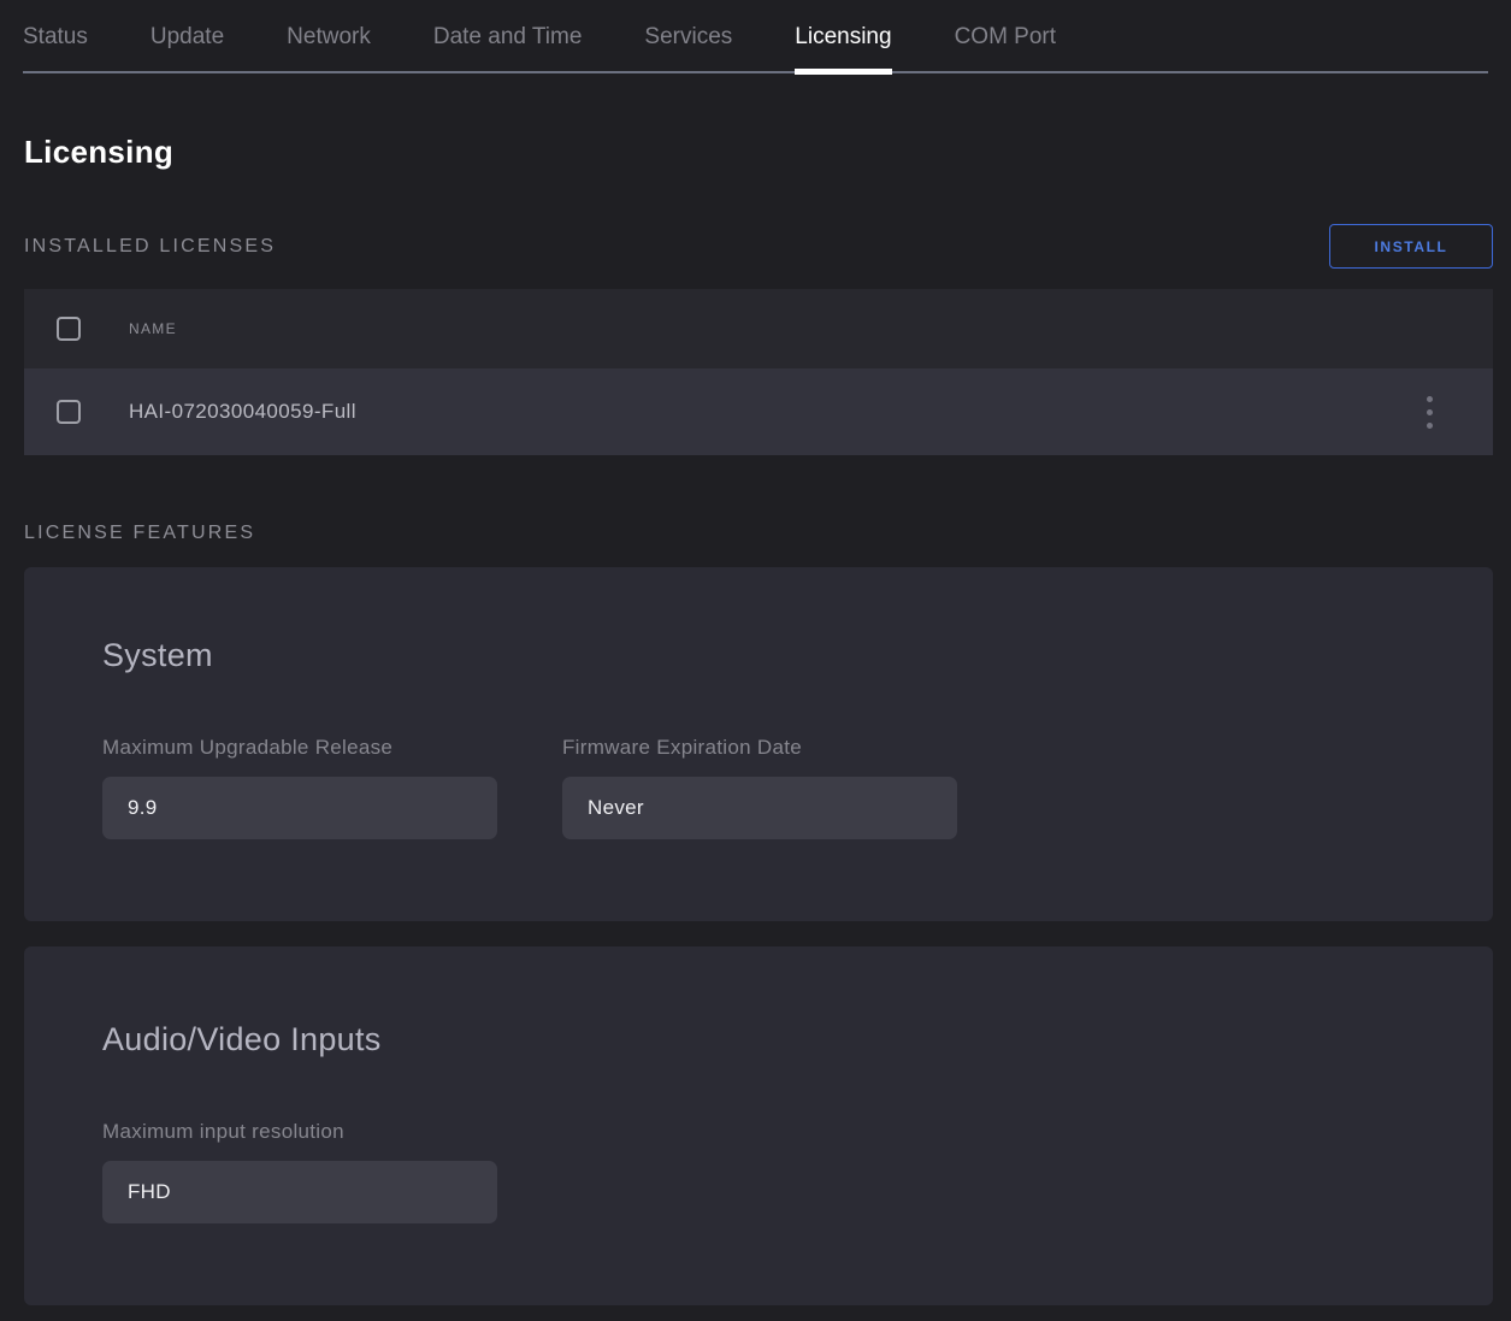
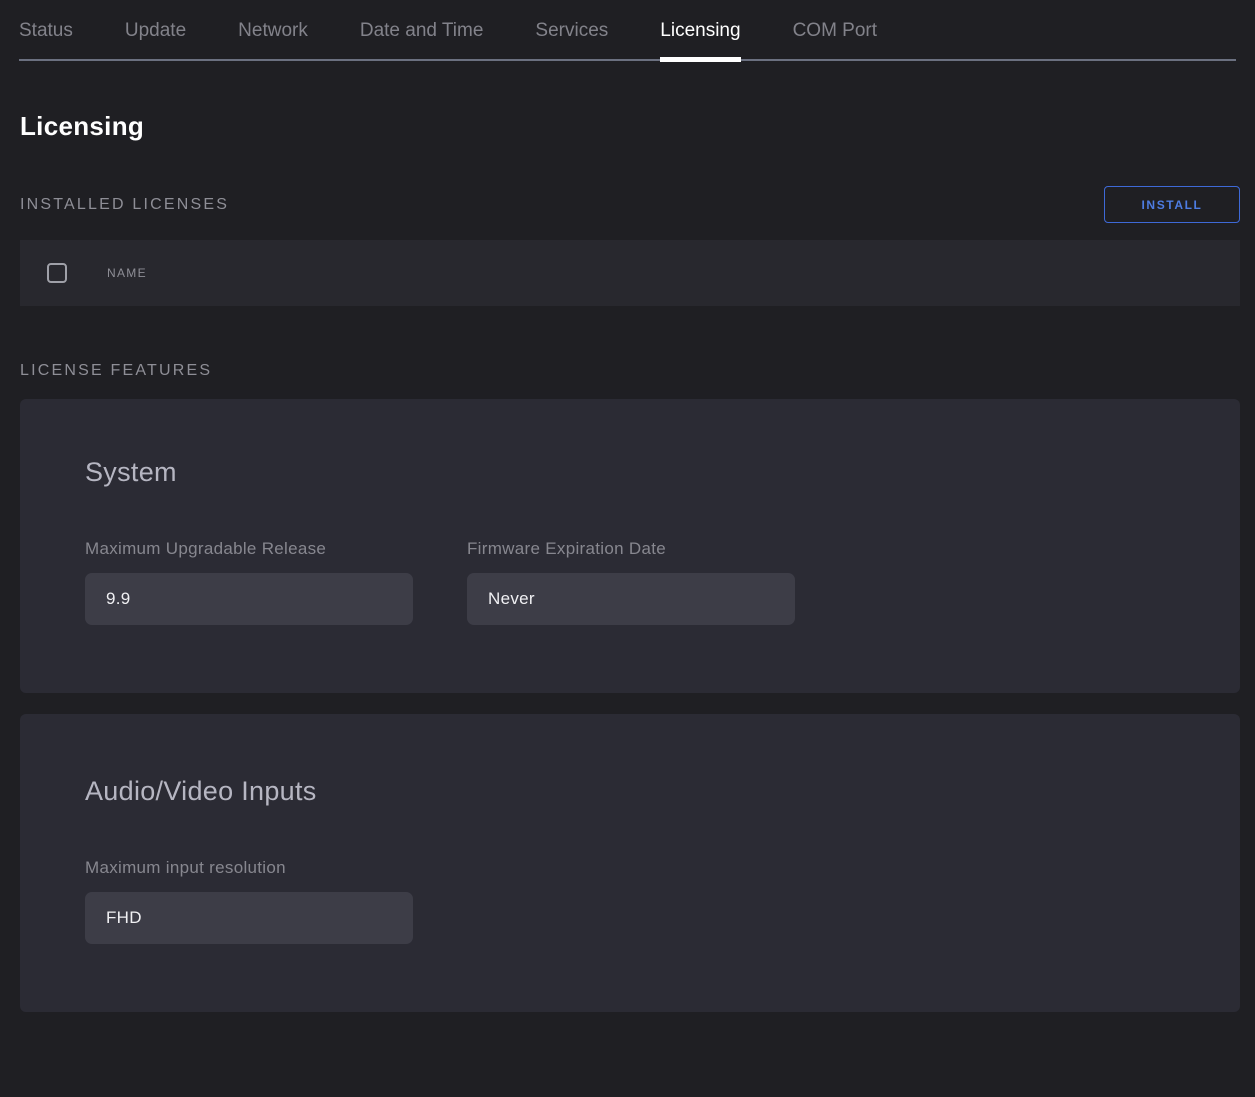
  Status
  Update
  Network
  Date and Time
  Services
  Licensing
  COM Port
  Licensing
  INSTALLED LICENSES
  INSTALL
  NAME
- HAI-072030040059-Full
  LICENSE FEATURES
  System
  Maximum Upgradable Release
  9.9
  Firmware Expiration Date
  Never
  Audio/Video Inputs
  Maximum input resolution
  FHD
